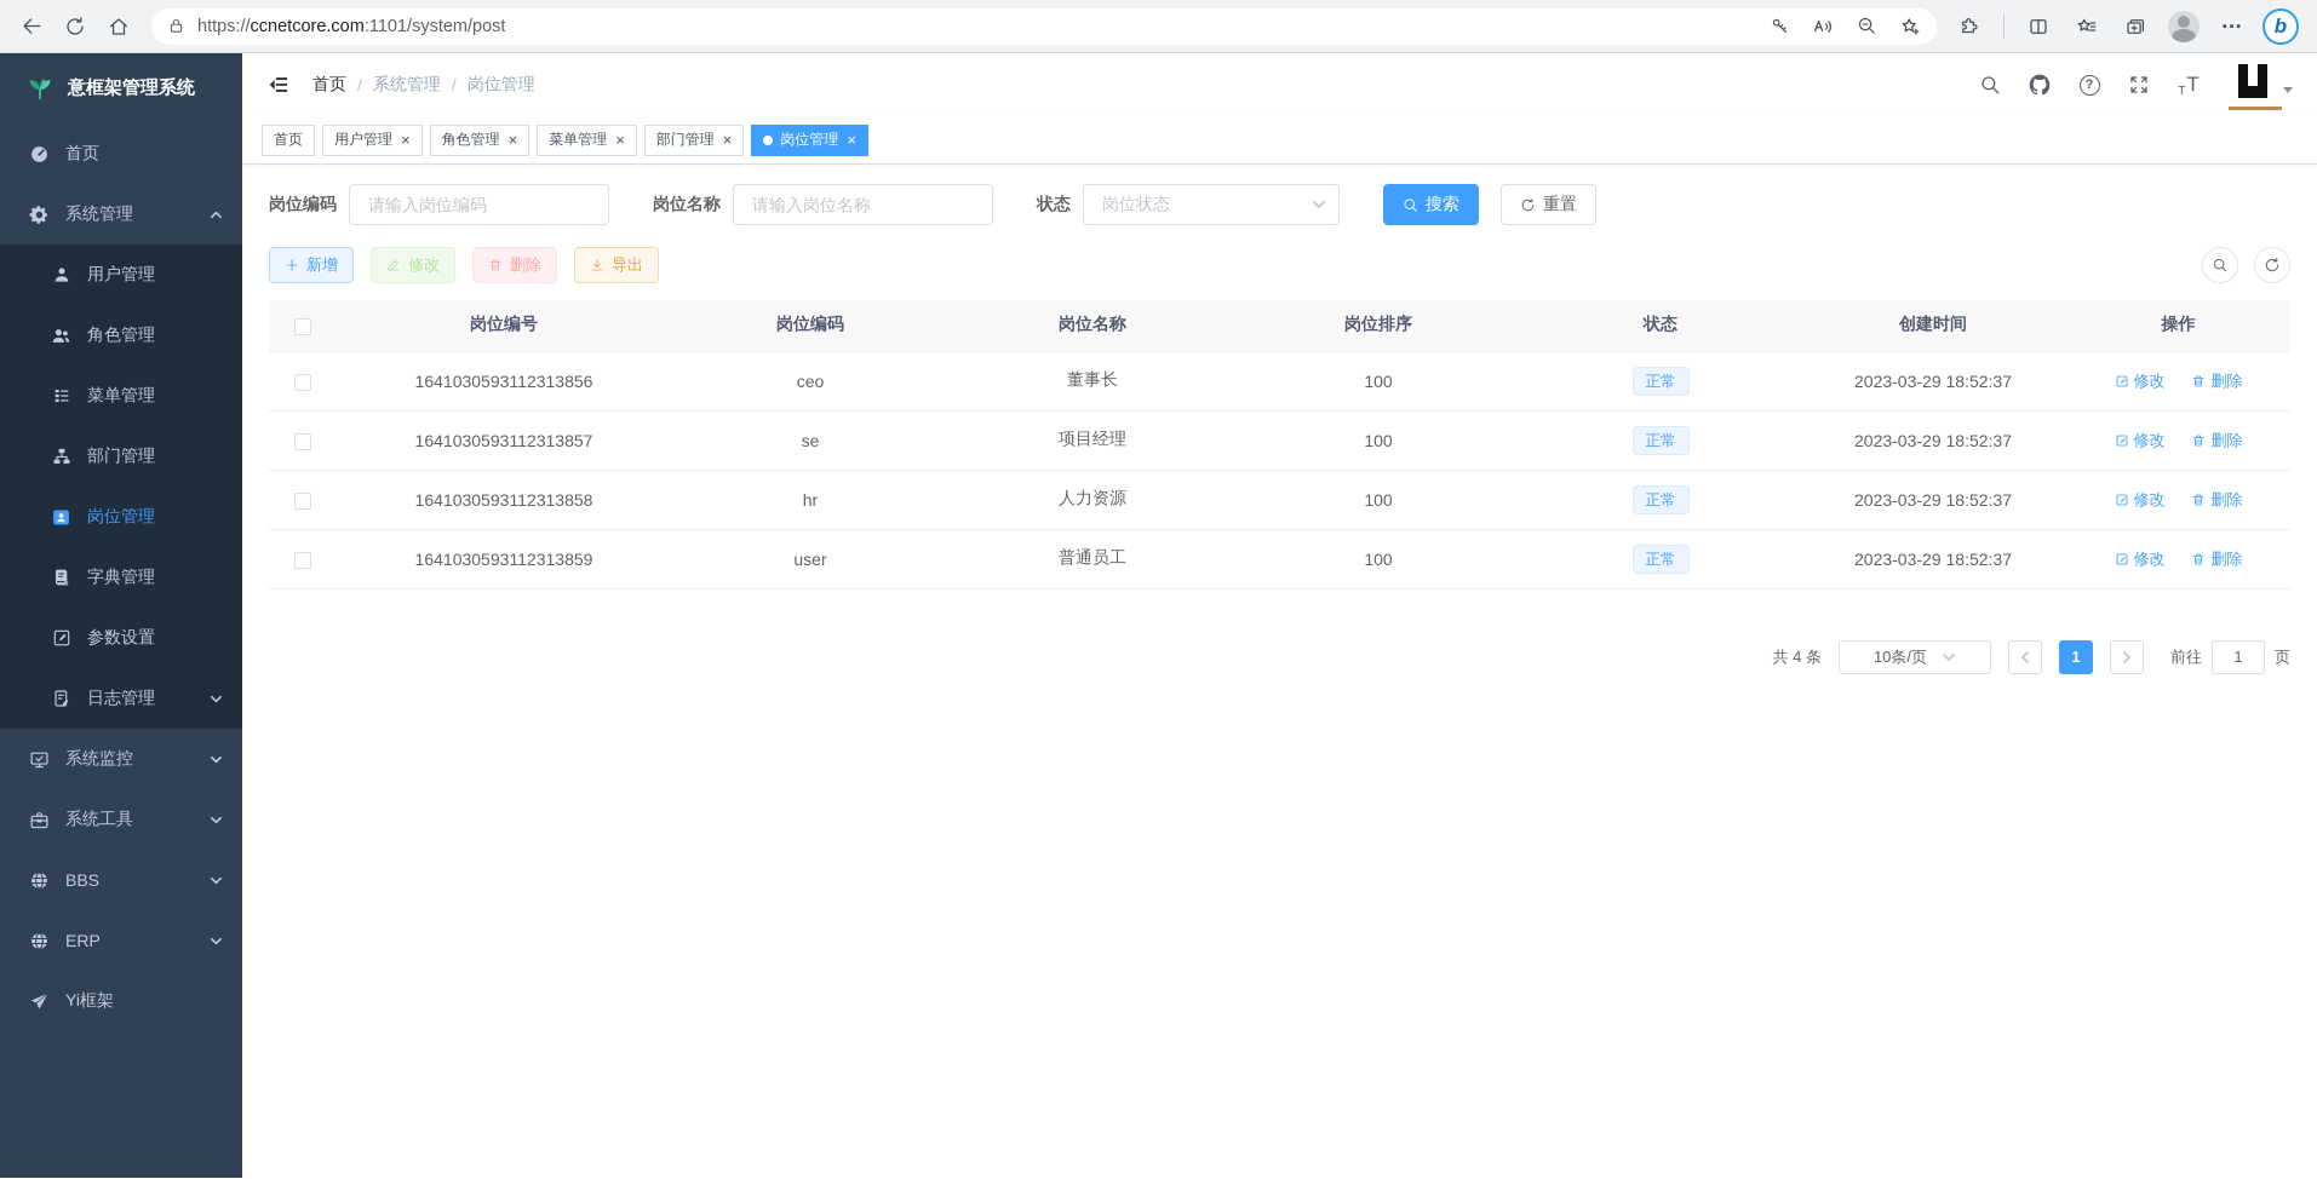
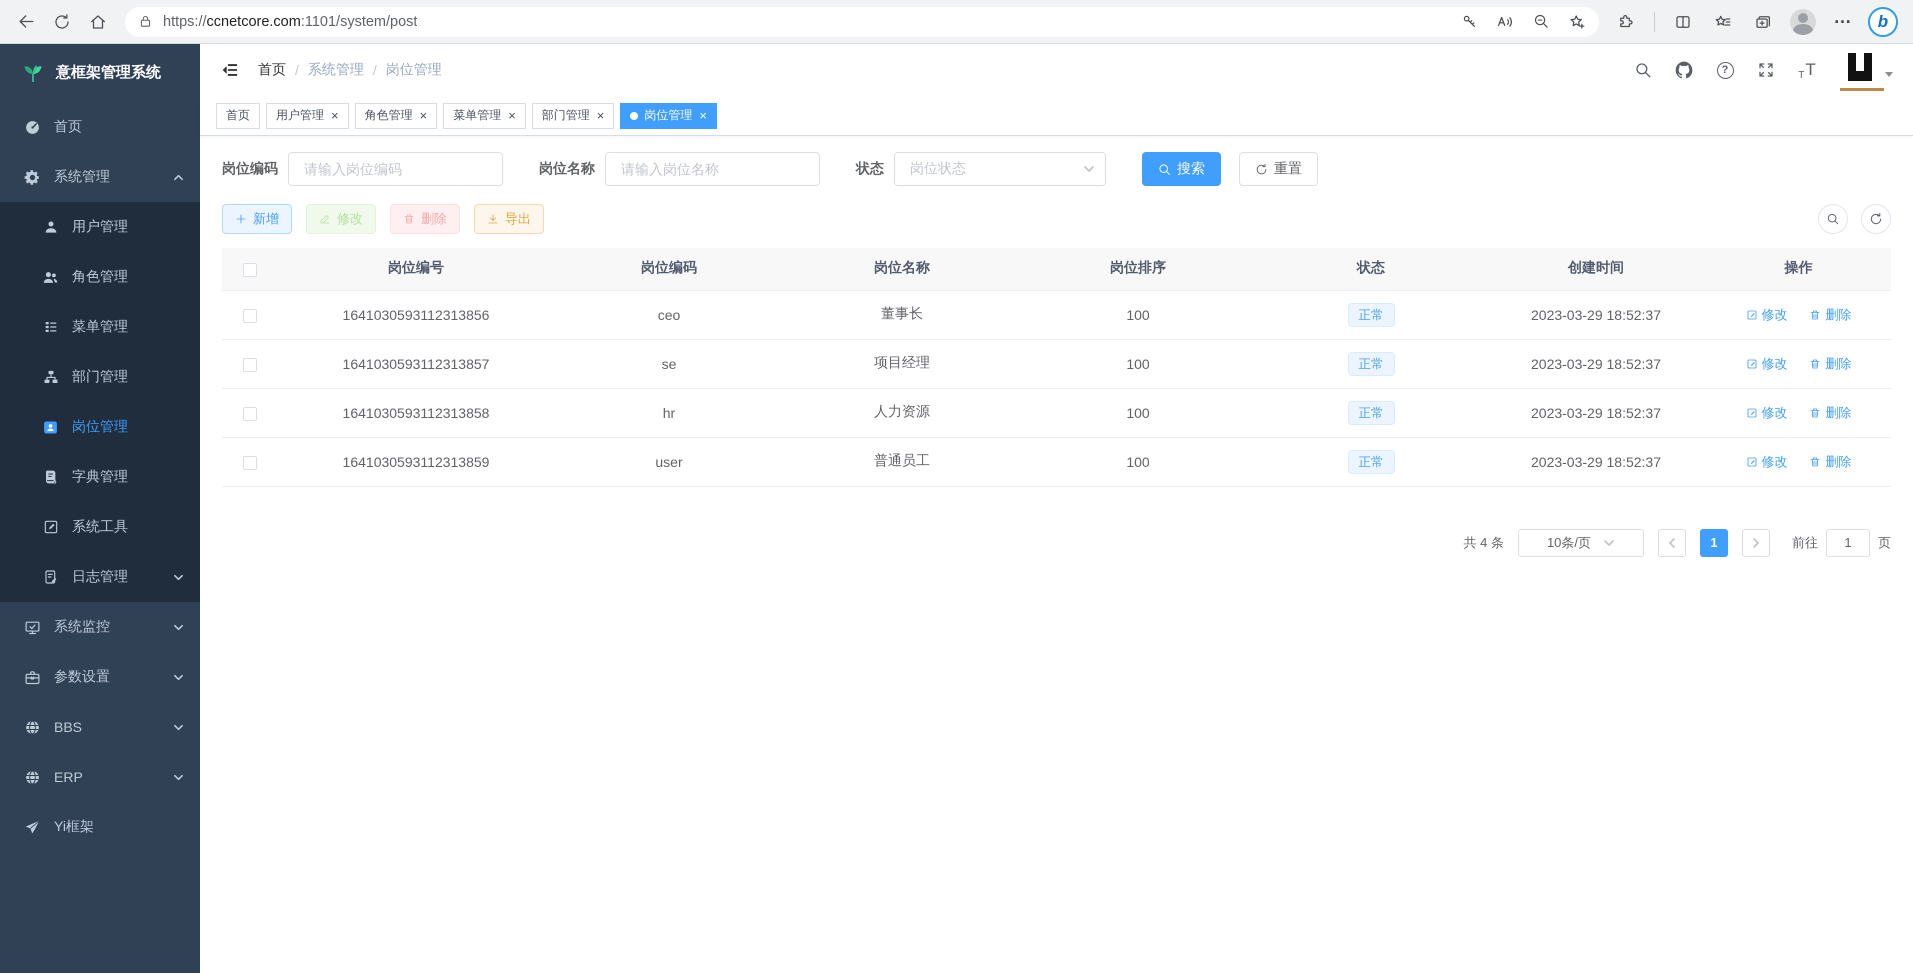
  https://ccnetcore.com:1101/system/post
  意框架管理系统
  首页
  系统管理
  用户管理
  角色管理
  菜单管理
  部门管理
  岗位管理
  字典管理
- 参数设置
+ 系统工具
  日志管理
  系统监控
- 系统工具
+ 参数设置
  BBS
  ERP
  Yi框架
  首页
  /
  系统管理
  /
  岗位管理
  首页
  用户管理
  角色管理
  菜单管理
  部门管理
  岗位管理
  岗位编码
  请输入岗位编码
  岗位名称
  请输入岗位名称
  状态
  岗位状态
  搜索
  重置
  新增
  修改
  删除
  导出
  	岗位编号	岗位编码	岗位名称	岗位排序	状态	创建时间	操作
  	1641030593112313856	ceo	董事长	100	正常	2023-03-29 18:52:37	修改 删除
  	1641030593112313857	se	项目经理	100	正常	2023-03-29 18:52:37	修改 删除
  	1641030593112313858	hr	人力资源	100	正常	2023-03-29 18:52:37	修改 删除
  	1641030593112313859	user	普通员工	100	正常	2023-03-29 18:52:37	修改 删除
  共 4 条
  10条/页
  1
  前往
  1
  页
